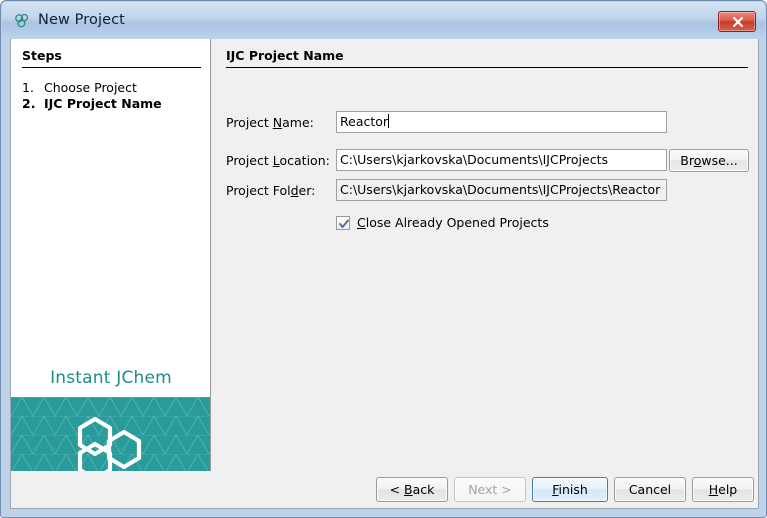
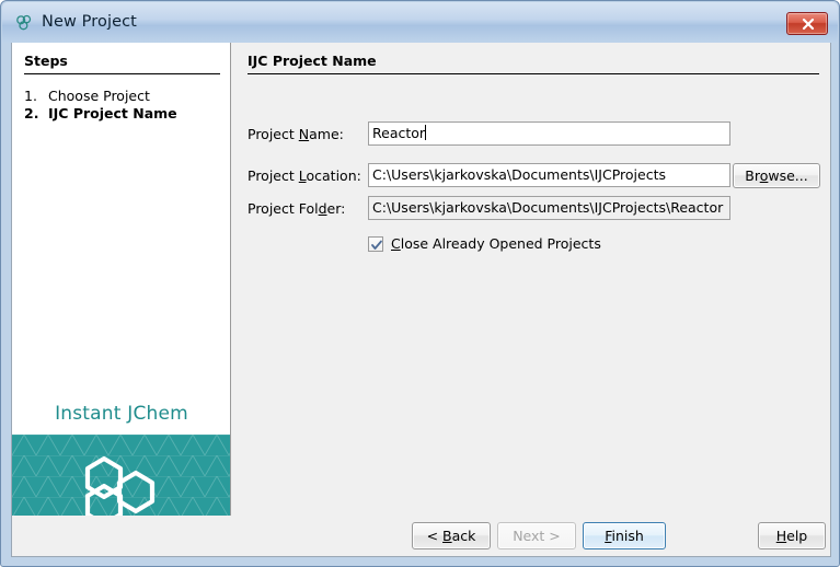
  New Project
  Steps
  1. Choose Project
  2. IJC Project Name
  Instant JChem
  IJC Project Name
  Project Name:
  Reactor
  Project Location:
  C:\Users\kjarkovska\Documents\IJCProjects
  Browse...
  Project Folder:
  C:\Users\kjarkovska\Documents\IJCProjects\Reactor
  Close Already Opened Projects
  < Back
  Next >
  Finish
- Cancel
  Help
